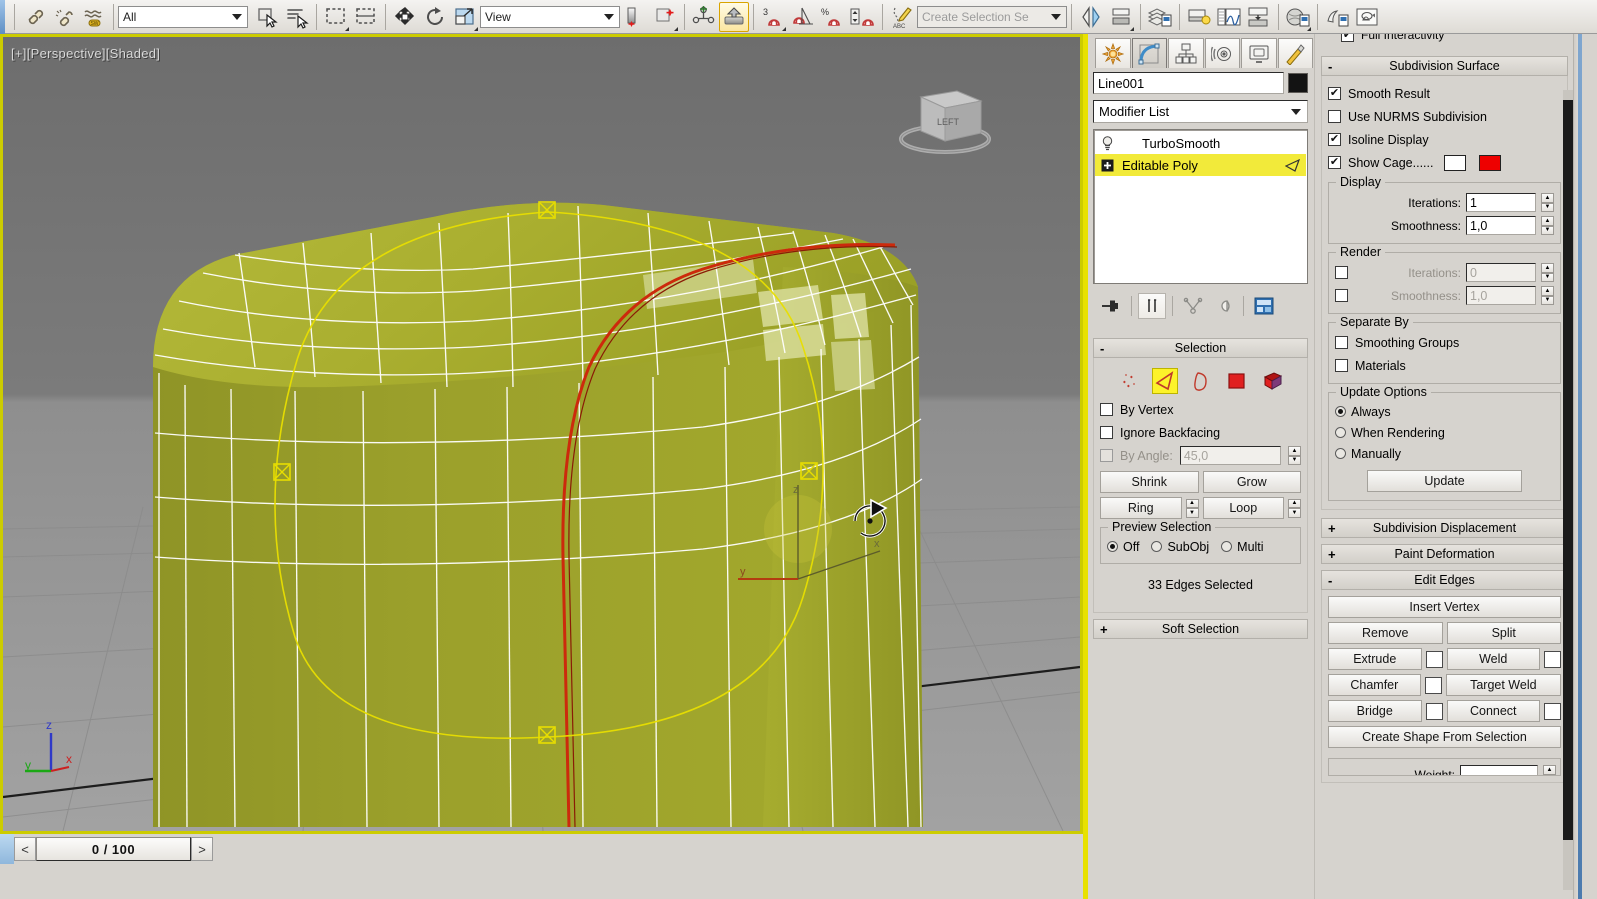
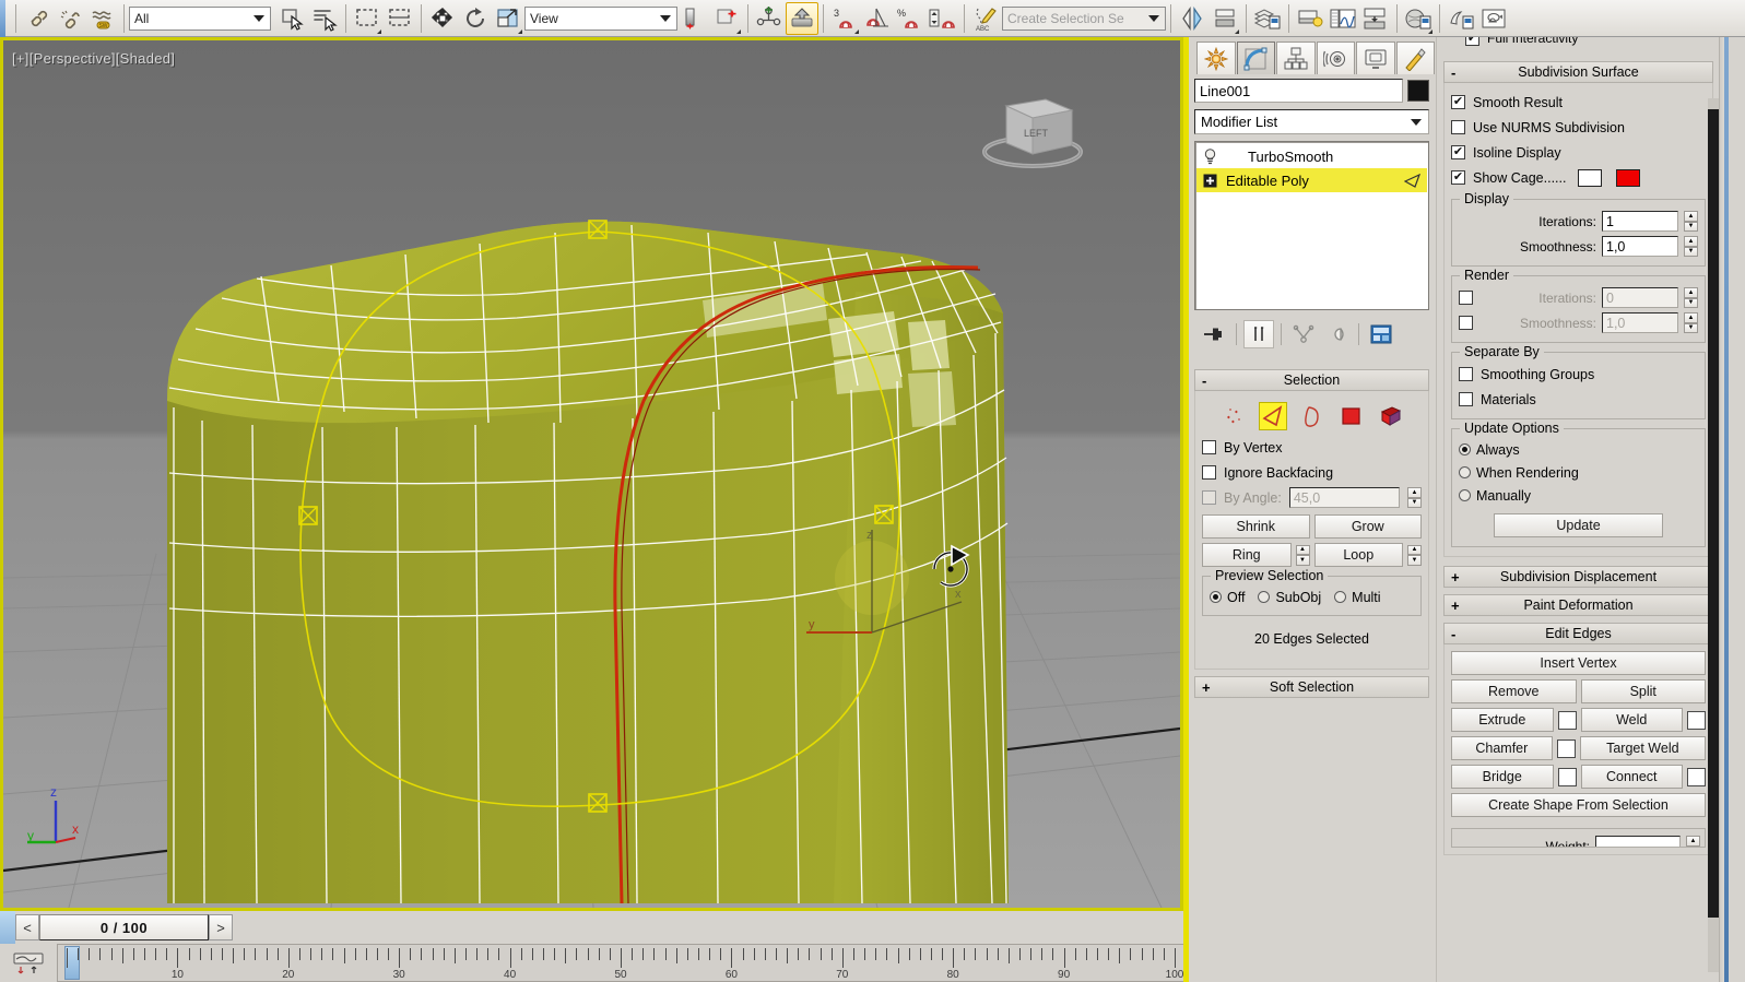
  All
  View
  3
  %
  Create Selection Se
  [+][Perspective][Shaded]
  LEFT
  z
  x
  y
  z
  x
  y
  <
  0 / 100
  >
+ 10
+ 20
+ 30
+ 40
+ 50
+ 60
+ 70
+ 80
+ 90
+ 100
  Line001
  Modifier List
  TurboSmooth
  Editable Poly
  -
  Selection
  By Vertex
  Ignore Backfacing
  By Angle:
  45,0
  Shrink
  Grow
  Ring
  Loop
  Preview Selection
  Off
  SubObj
  Multi
- 33 Edges Selected
+ 20 Edges Selected
  +
  Soft Selection
  Full Interactivity
  -
  Subdivision Surface
  Smooth Result
  Use NURMS Subdivision
  Isoline Display
  Show Cage......
  Display
  Iterations:
  1
  Smoothness:
  1,0
  Render
  Iterations:
  0
  Smoothness:
  1,0
  Separate By
  Smoothing Groups
  Materials
  Update Options
  Always
  When Rendering
  Manually
  Update
  +
  Subdivision Displacement
  +
  Paint Deformation
  -
  Edit Edges
  Insert Vertex
  Remove
  Split
  Extrude
  Weld
  Chamfer
  Target Weld
  Bridge
  Connect
  Create Shape From Selection
  Weight:
